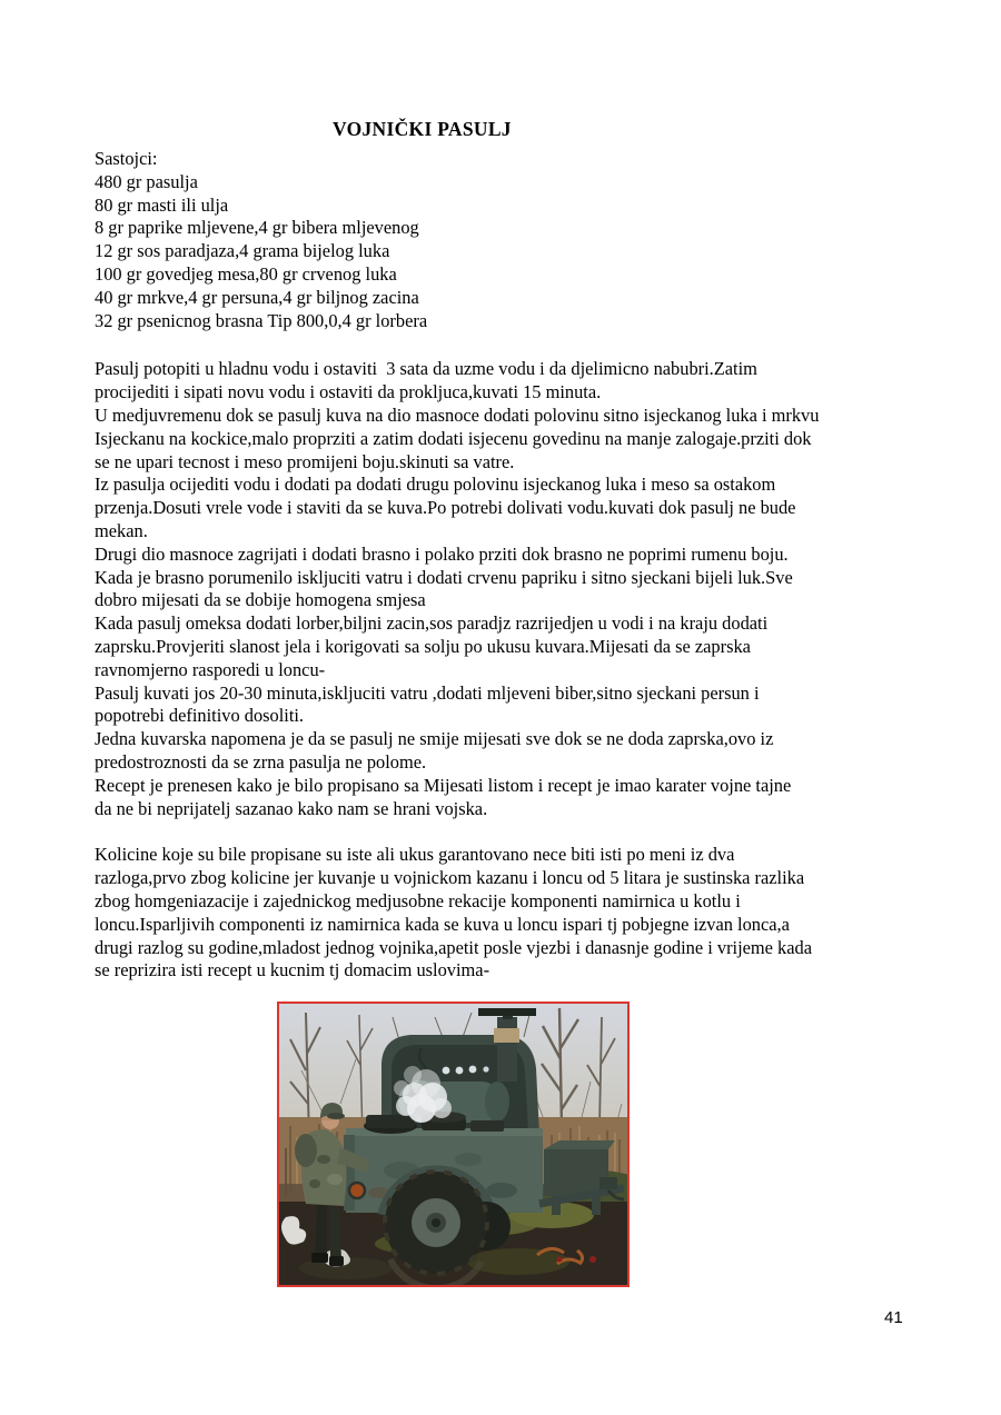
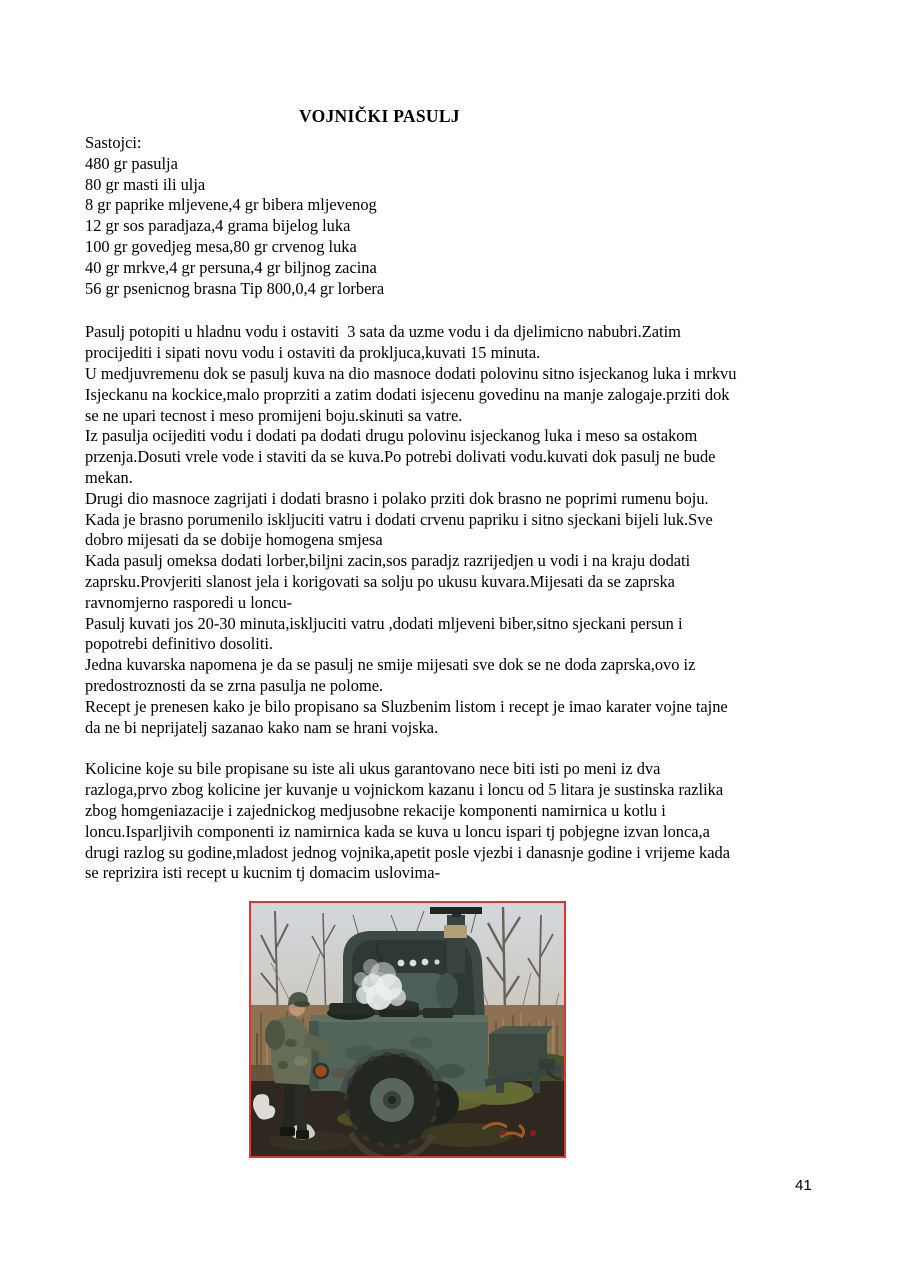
  VOJNIČKI PASULJ
  Sastojci:
  480 gr pasulja
  80 gr masti ili ulja
  8 gr paprike mljevene,4 gr bibera mljevenog
  12 gr sos paradjaza,4 grama bijelog luka
  100 gr govedjeg mesa,80 gr crvenog luka
  40 gr mrkve,4 gr persuna,4 gr biljnog zacina
- 32 gr psenicnog brasna Tip 800,0,4 gr lorbera
+ 56 gr psenicnog brasna Tip 800,0,4 gr lorbera
  Pasulj potopiti u hladnu vodu i ostaviti 3 sata da uzme vodu i da djelimicno nabubri.Zatim
  procijediti i sipati novu vodu i ostaviti da prokljuca,kuvati 15 minuta.
  U medjuvremenu dok se pasulj kuva na dio masnoce dodati polovinu sitno isjeckanog luka i mrkvu
  Isjeckanu na kockice,malo proprziti a zatim dodati isjecenu govedinu na manje zalogaje.prziti dok
  se ne upari tecnost i meso promijeni boju.skinuti sa vatre.
  Iz pasulja ocijediti vodu i dodati pa dodati drugu polovinu isjeckanog luka i meso sa ostakom
  przenja.Dosuti vrele vode i staviti da se kuva.Po potrebi dolivati vodu.kuvati dok pasulj ne bude
  mekan.
  Drugi dio masnoce zagrijati i dodati brasno i polako prziti dok brasno ne poprimi rumenu boju.
  Kada je brasno porumenilo iskljuciti vatru i dodati crvenu papriku i sitno sjeckani bijeli luk.Sve
  dobro mijesati da se dobije homogena smjesa
  Kada pasulj omeksa dodati lorber,biljni zacin,sos paradjz razrijedjen u vodi i na kraju dodati
  zaprsku.Provjeriti slanost jela i korigovati sa solju po ukusu kuvara.Mijesati da se zaprska
  ravnomjerno rasporedi u loncu-
  Pasulj kuvati jos 20-30 minuta,iskljuciti vatru ,dodati mljeveni biber,sitno sjeckani persun i
  popotrebi definitivo dosoliti.
  Jedna kuvarska napomena je da se pasulj ne smije mijesati sve dok se ne doda zaprska,ovo iz
  predostroznosti da se zrna pasulja ne polome.
- Recept je prenesen kako je bilo propisano sa Mijesati listom i recept je imao karater vojne tajne
+ Recept je prenesen kako je bilo propisano sa Sluzbenim listom i recept je imao karater vojne tajne
  da ne bi neprijatelj sazanao kako nam se hrani vojska.
  Kolicine koje su bile propisane su iste ali ukus garantovano nece biti isti po meni iz dva
  razloga,prvo zbog kolicine jer kuvanje u vojnickom kazanu i loncu od 5 litara je sustinska razlika
  zbog homgeniazacije i zajednickog medjusobne rekacije komponenti namirnica u kotlu i
  loncu.Isparljivih componenti iz namirnica kada se kuva u loncu ispari tj pobjegne izvan lonca,a
  drugi razlog su godine,mladost jednog vojnika,apetit posle vjezbi i danasnje godine i vrijeme kada
  se reprizira isti recept u kucnim tj domacim uslovima-
  41
